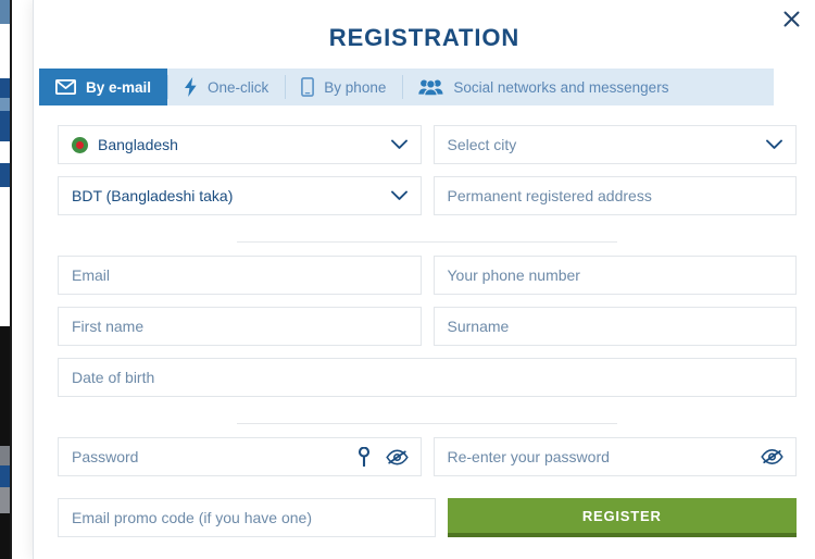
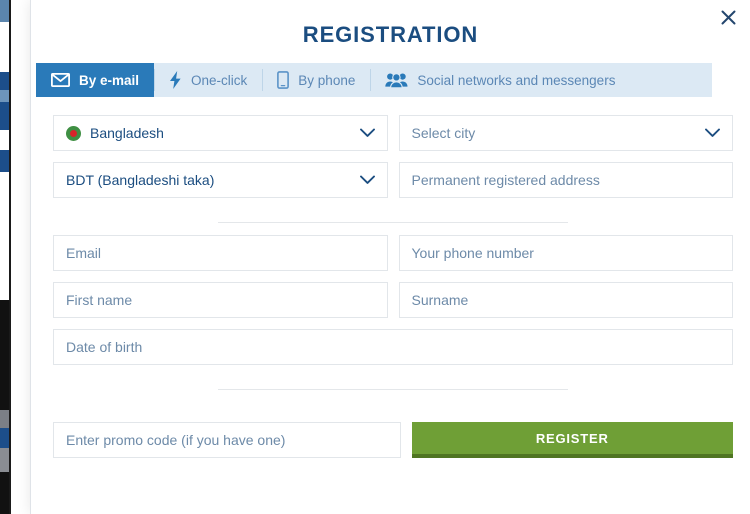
  REGISTRATION
  By e-mail
  One-click
  By phone
  Social networks and messengers
  Bangladesh
  Select city
  BDT (Bangladeshi taka)
  Permanent registered address
  Email
  Your phone number
  First name
  Surname
  Date of birth
- Password
- Re-enter your password
- Email promo code (if you have one)
+ Enter promo code (if you have one)
  REGISTER
